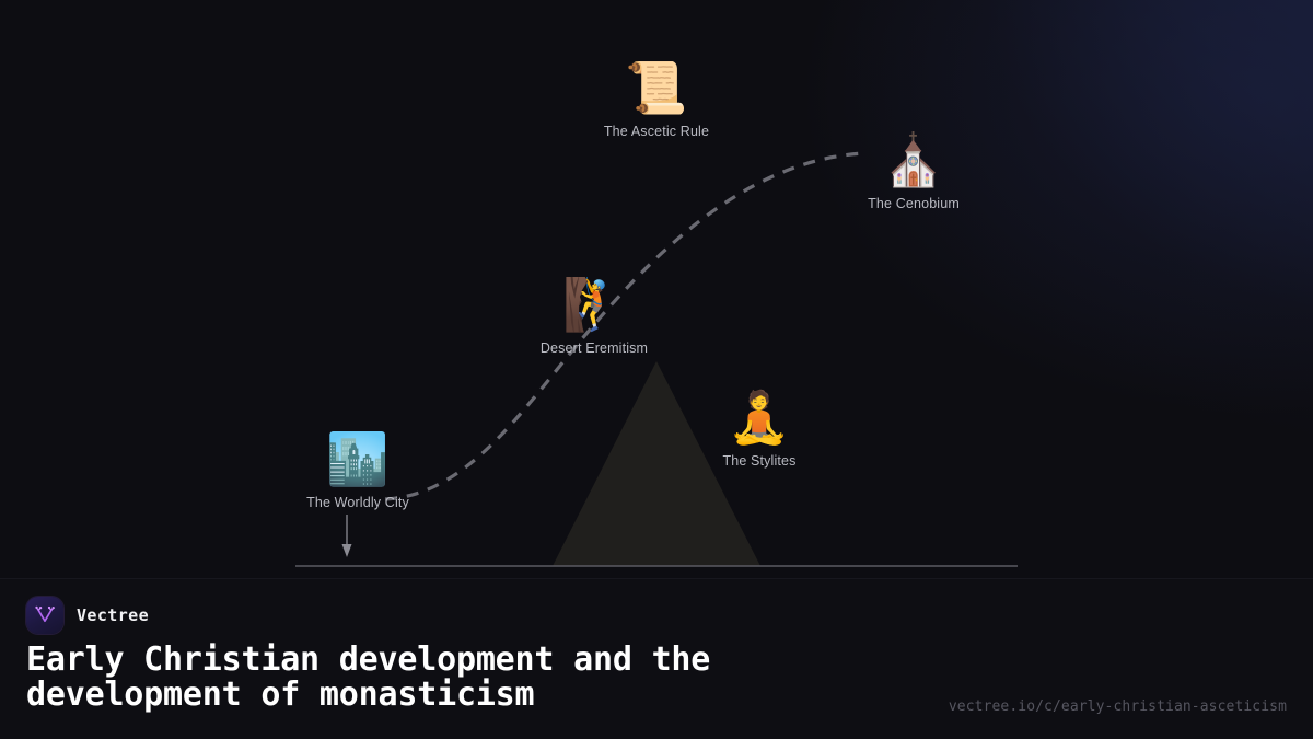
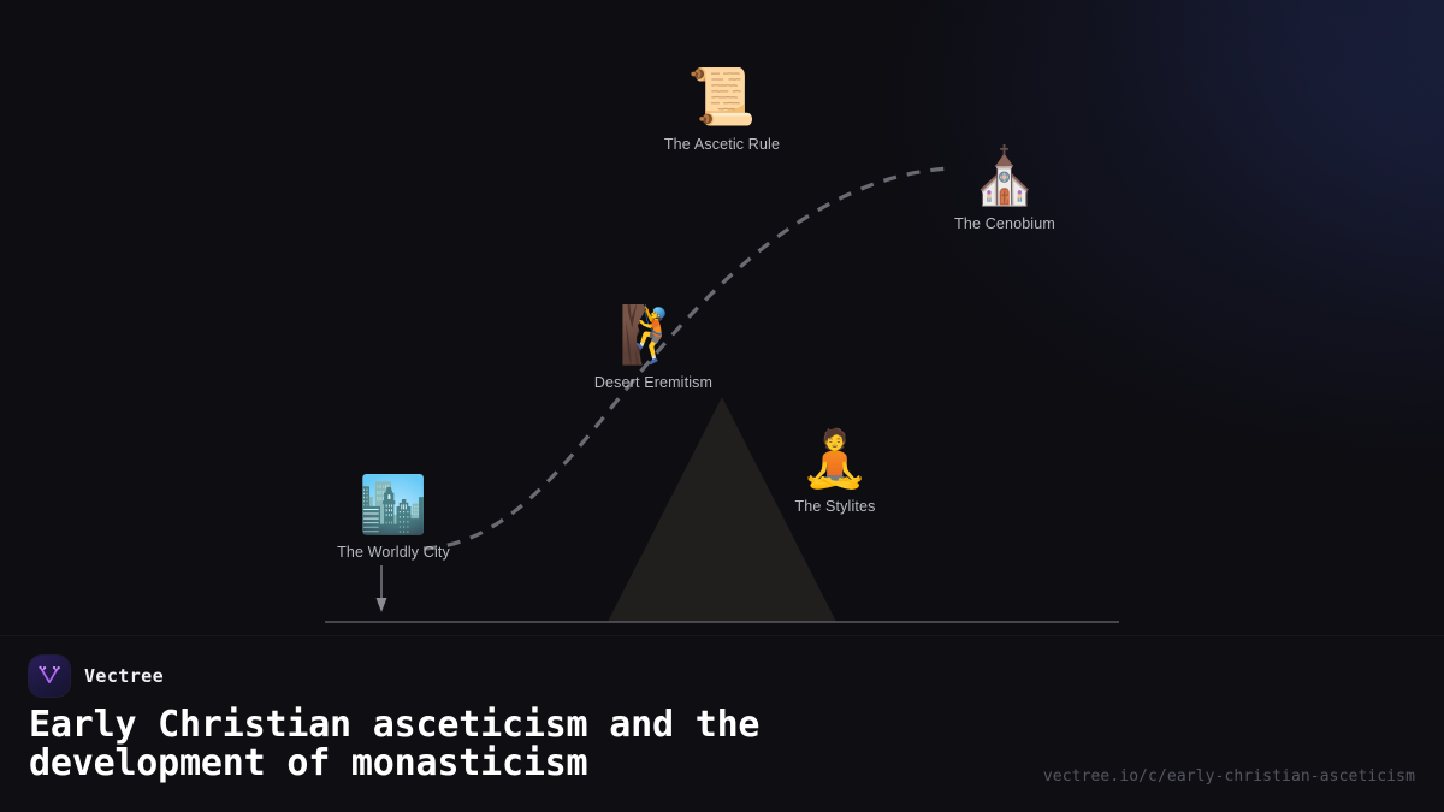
  🏙️
  The Worldly City
  🧗
  Desert Eremitism
  📜
  The Ascetic Rule
  ⛪
  The Cenobium
  🧘
  The Stylites
  Vectree
- Early Christian development and the development of monasticism
+ Early Christian asceticism and the development of monasticism
  vectree.io/c/early-christian-asceticism
